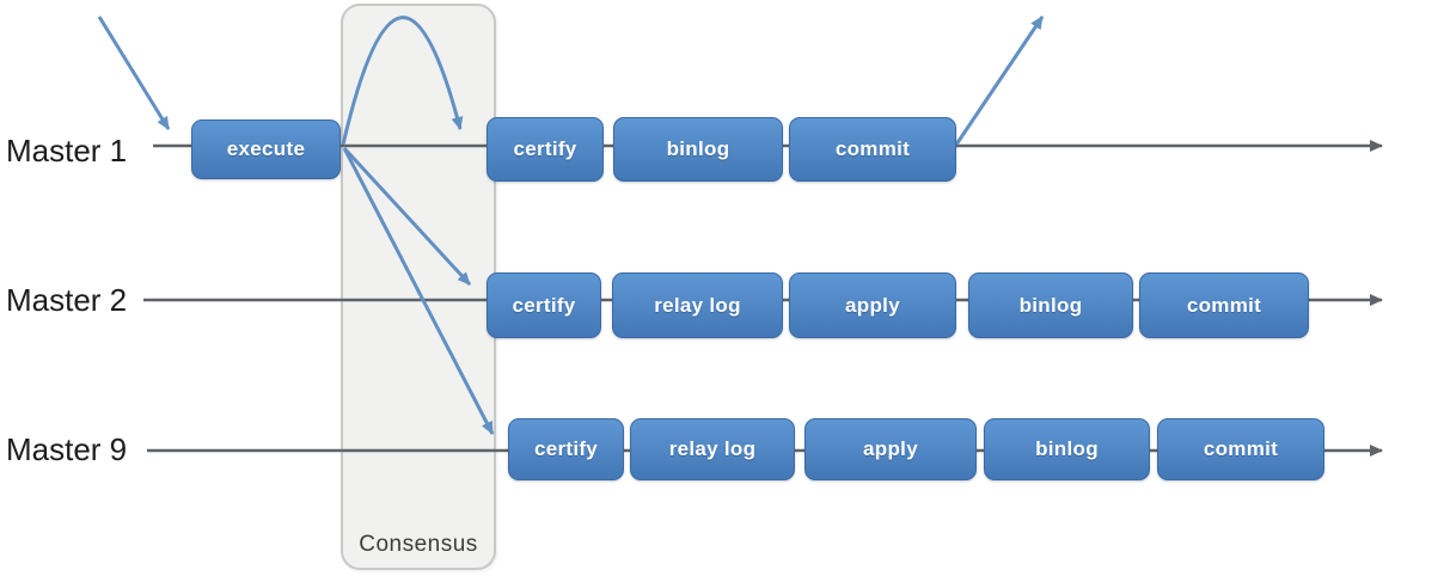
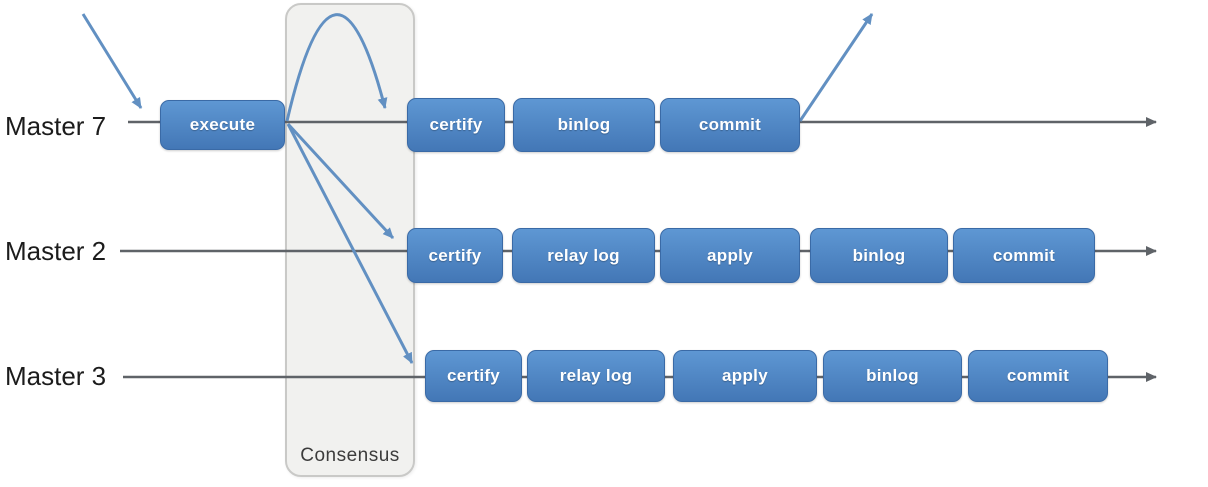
  Consensus
- Master 1
+ Master 7
  Master 2
- Master 9
+ Master 3
  execute
  certify
  binlog
  commit
  certify
  relay log
  apply
  binlog
  commit
  certify
  relay log
  apply
  binlog
  commit
